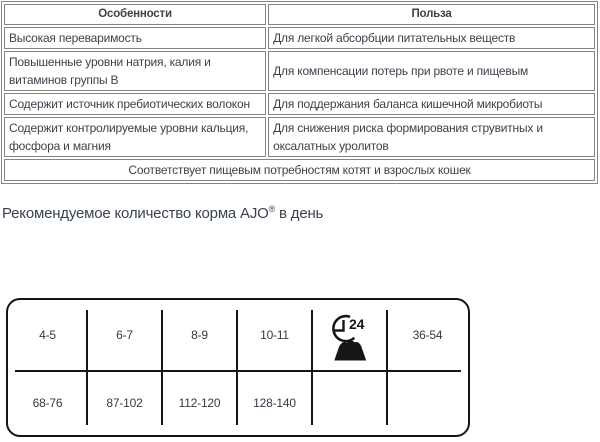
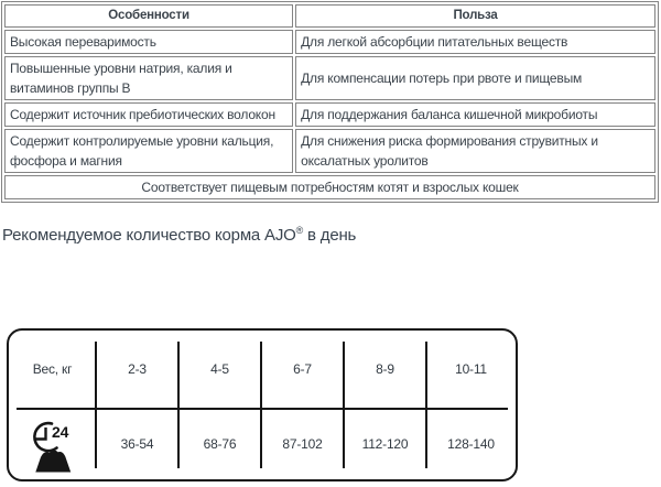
  Особенности	Польза
  Высокая переваримость	Для легкой абсорбции питательных веществ
  Повышенные уровни натрия, калия и витаминов группы В	Для компенсации потерь при рвоте и пищевым
  Содержит источник пребиотических волокон	Для поддержания баланса кишечной микробиоты
  Содержит контролируемые уровни кальция, фосфора и магния	Для снижения риска формирования струвитных и оксалатных уролитов
  Соответствует пищевым потребностям котят и взрослых кошек
  Рекомендуемое количество корма AJO® в день
+ Вес, кг
+ 2-3
  4-5
  6-7
  8-9
  10-11
  24
  36-54
  68-76
  87-102
  112-120
  128-140
